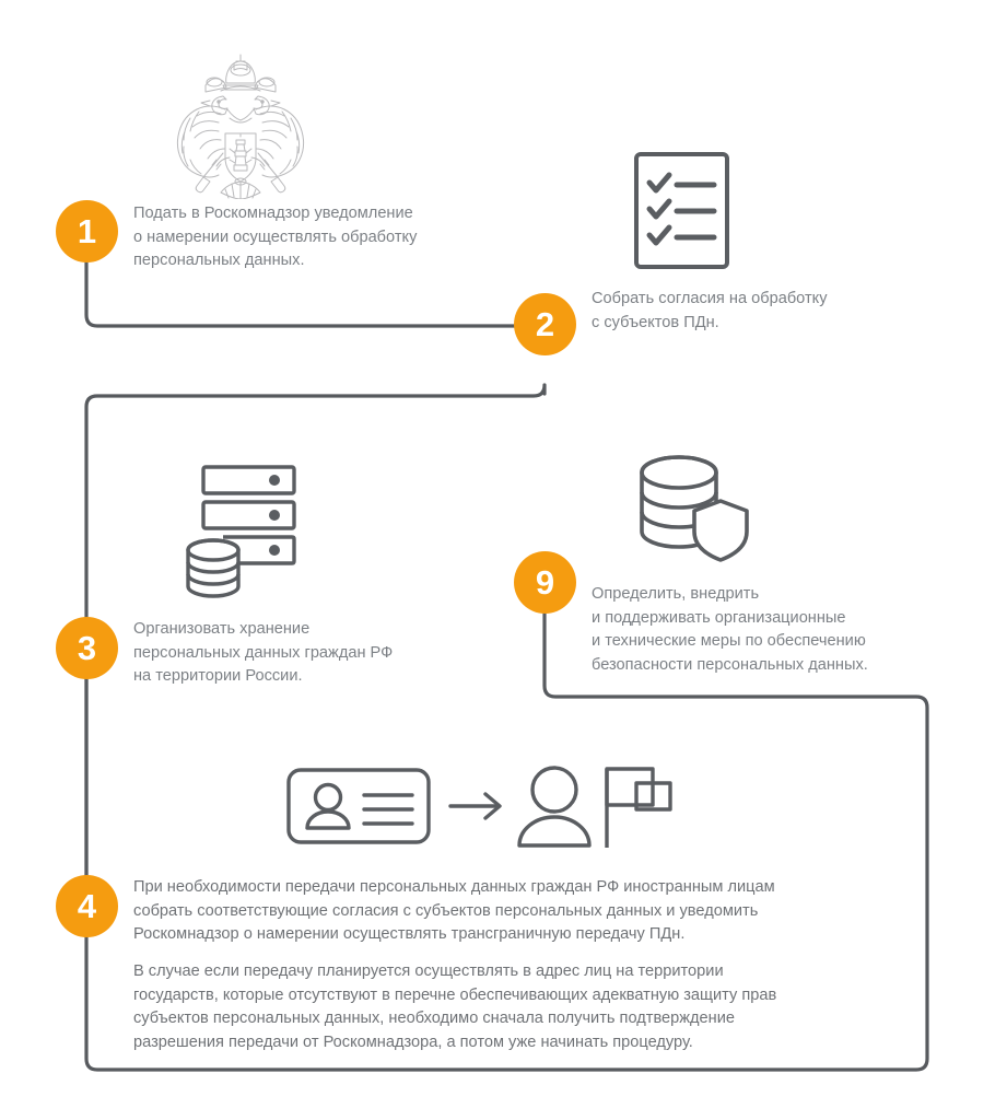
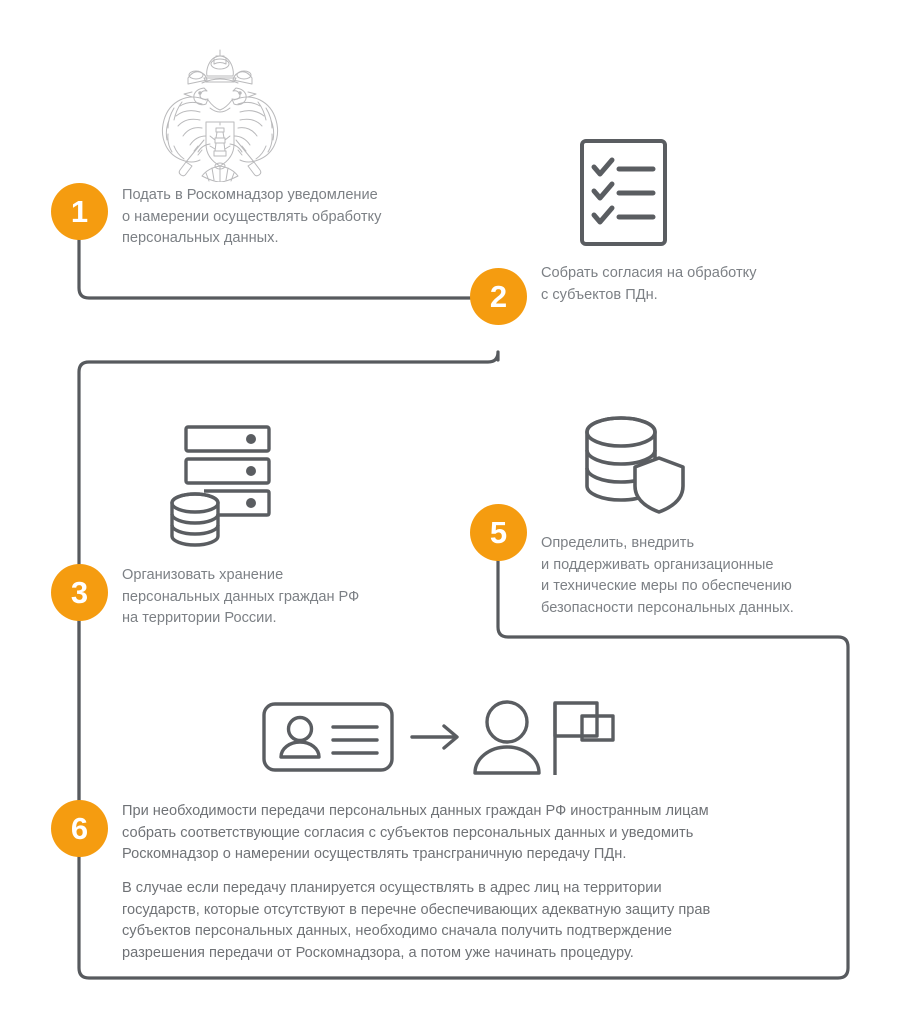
  1
  Подать в Роскомнадзор уведомление
  о намерении осуществлять обработку
  персональных данных.
  2
  Собрать согласия на обработку
  с субъектов ПДн.
  3
  Организовать хранение
  персональных данных граждан РФ
  на территории России.
- 9
+ 5
  Определить, внедрить
  и поддерживать организационные
  и технические меры по обеспечению
  безопасности персональных данных.
- 4
+ 6
  При необходимости передачи персональных данных граждан РФ иностранным лицам
  собрать соответствующие согласия с субъектов персональных данных и уведомить
  Роскомнадзор о намерении осуществлять трансграничную передачу ПДн.
  В случае если передачу планируется осуществлять в адрес лиц на территории
  государств, которые отсутствуют в перечне обеспечивающих адекватную защиту прав
  субъектов персональных данных, необходимо сначала получить подтверждение
  разрешения передачи от Роскомнадзора, а потом уже начинать процедуру.
